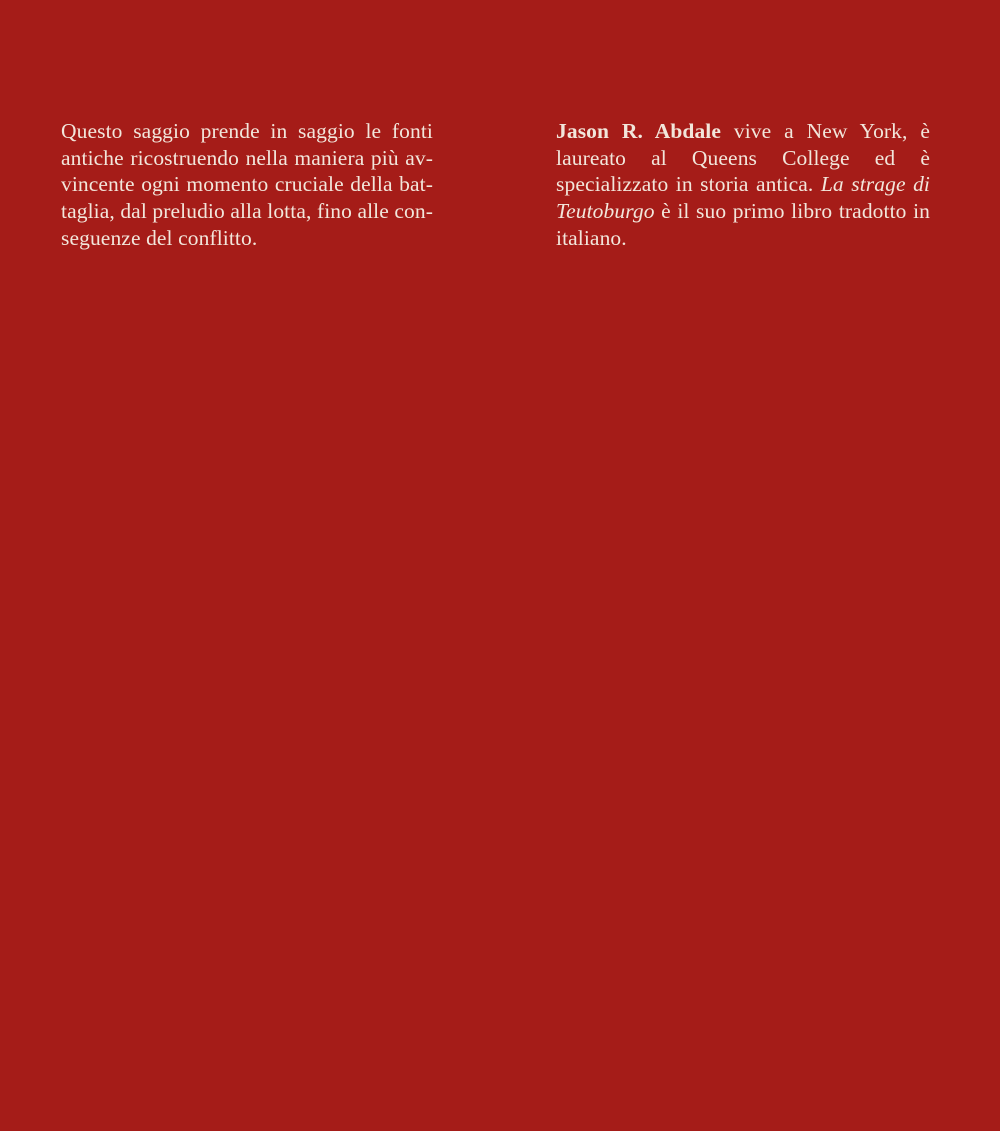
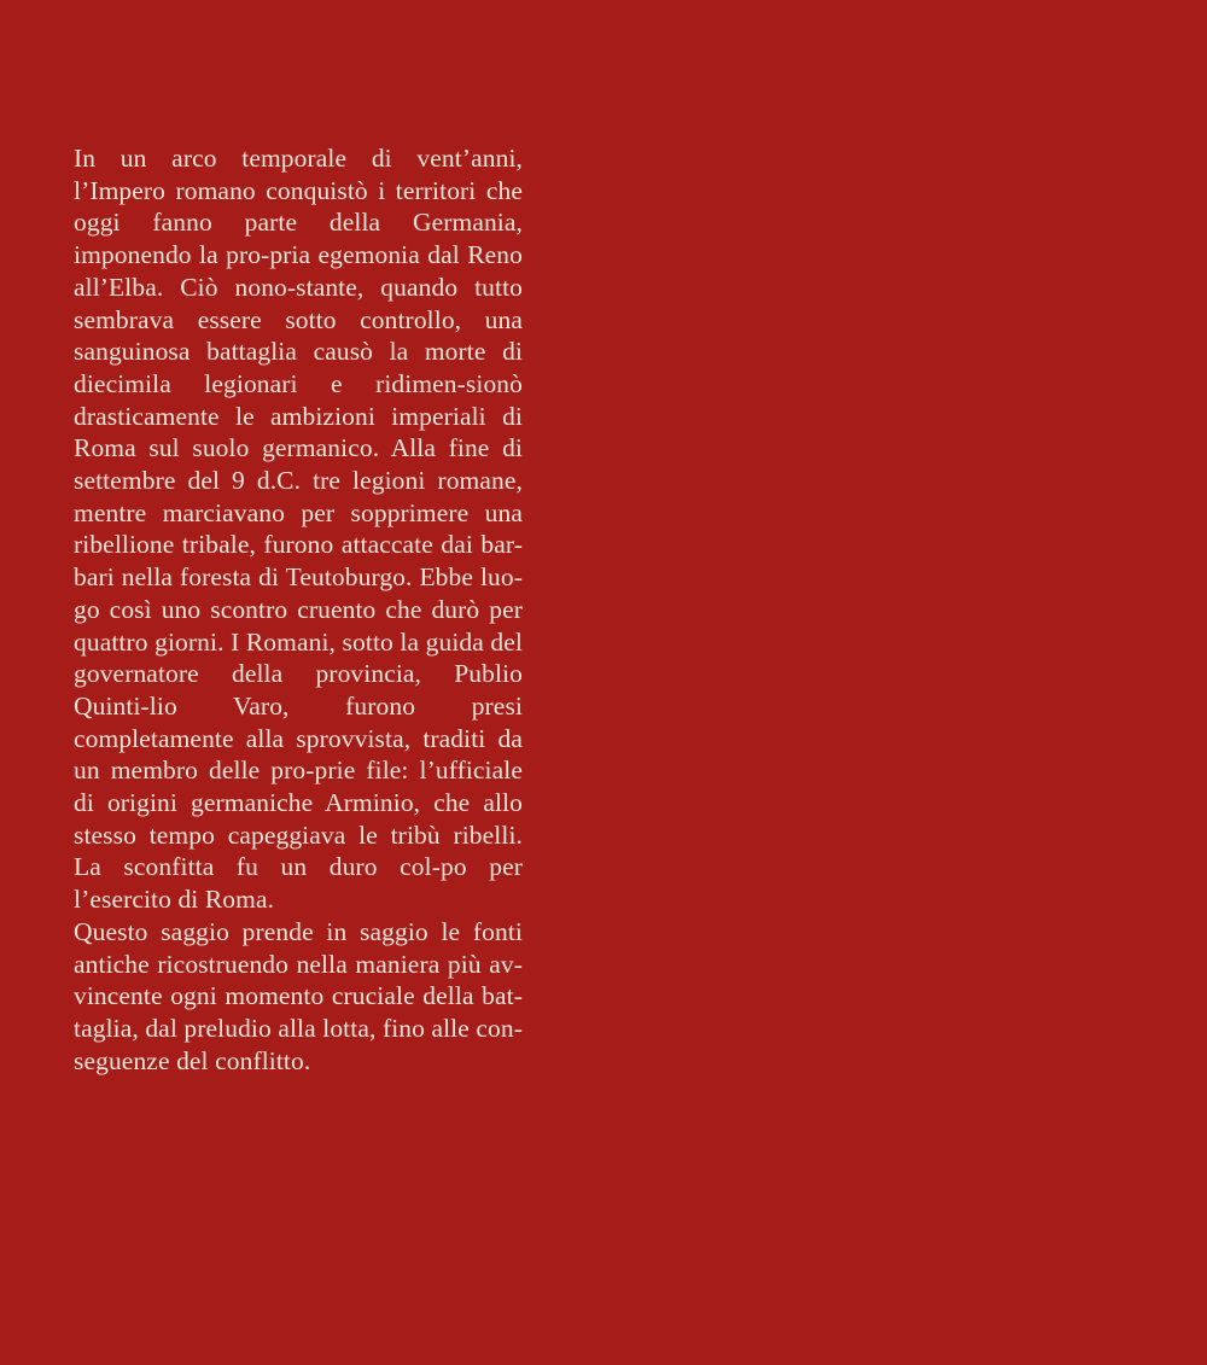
+ In un arco temporale di vent’anni, l’Impero romano conquistò i territori che oggi fanno parte della Germania, imponendo la pro-pria egemonia dal Reno all’Elba. Ciò nono-stante, quando tutto sembrava essere sotto controllo, una sanguinosa battaglia causò la morte di diecimila legionari e ridimen-sionò drasticamente le ambizioni imperiali di Roma sul suolo germanico. Alla fine di settembre del 9 d.C. tre legioni romane, mentre marciavano per sopprimere una ribellione tribale, furono attaccate dai bar-bari nella foresta di Teutoburgo. Ebbe luo-go così uno scontro cruento che durò per quattro giorni. I Romani, sotto la guida del governatore della provincia, Publio Quinti-lio Varo, furono presi completamente alla sprovvista, traditi da un membro delle pro-prie file: l’ufficiale di origini germaniche Arminio, che allo stesso tempo capeggiava le tribù ribelli. La sconfitta fu un duro col-po per l’esercito di Roma.
  Questo saggio prende in saggio le fonti antiche ricostruendo nella maniera più av-vincente ogni momento cruciale della bat-taglia, dal preludio alla lotta, fino alle con-seguenze del conflitto.
- Jason R. Abdale vive a New York, è laureato al Queens College ed è specializzato in storia antica. La strage di Teutoburgo è il suo primo libro tradotto in italiano.
